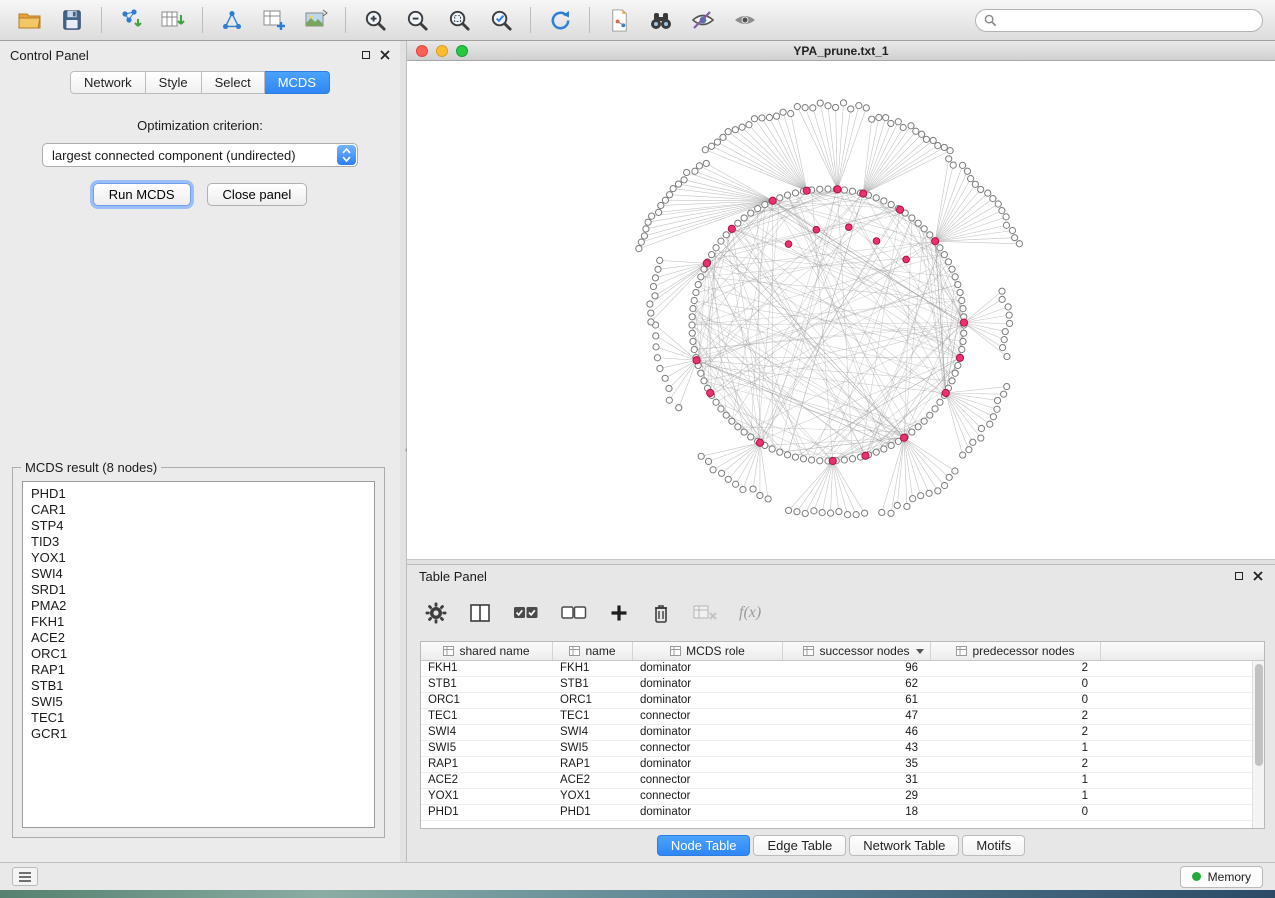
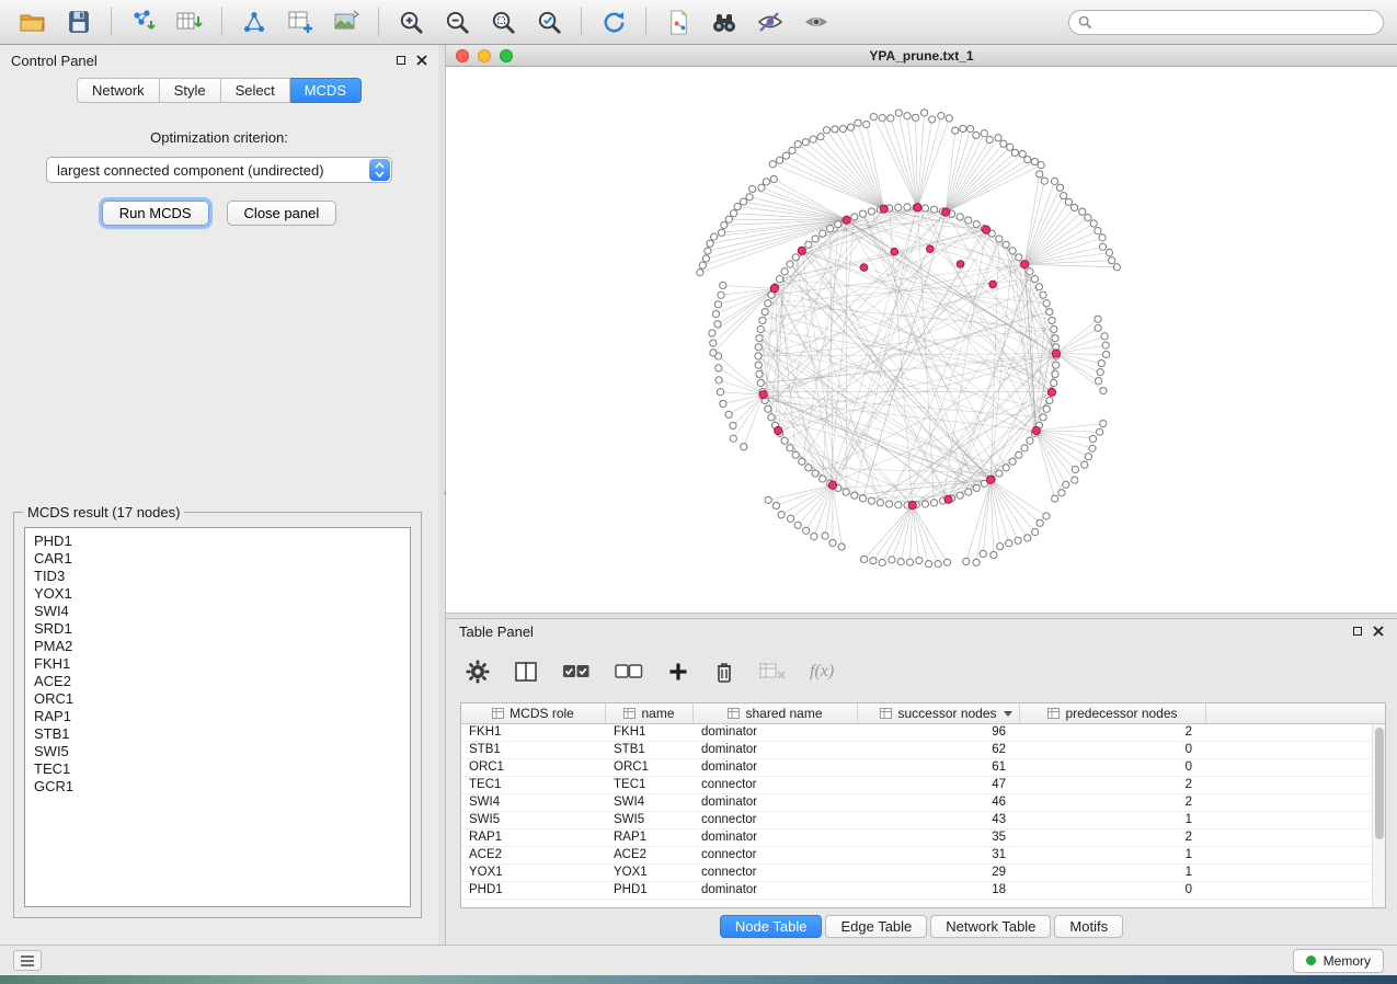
  Control Panel
  Network
  Style
  Select
  MCDS
  Optimization criterion:
  largest connected component (undirected)
  Run MCDS
  Close panel
- MCDS result (8 nodes)
+ MCDS result (17 nodes)
  PHD1
  CAR1
- STP4
  TID3
  YOX1
  SWI4
  SRD1
  PMA2
  FKH1
  ACE2
  ORC1
  RAP1
  STB1
  SWI5
  TEC1
  GCR1
  YPA_prune.txt_1
  Table Panel
  f(x)
- shared name
+ MCDS role
  name
- MCDS role
+ shared name
  successor nodes
  predecessor nodes
  FKH1
  FKH1
  dominator
  96
  2
  STB1
  STB1
  dominator
  62
  0
  ORC1
  ORC1
  dominator
  61
  0
  TEC1
  TEC1
  connector
  47
  2
  SWI4
  SWI4
  dominator
  46
  2
  SWI5
  SWI5
  connector
  43
  1
  RAP1
  RAP1
  dominator
  35
  2
  ACE2
  ACE2
  connector
  31
  1
  YOX1
  YOX1
  connector
  29
  1
  PHD1
  PHD1
  dominator
  18
  0
  Node Table
  Edge Table
  Network Table
  Motifs
  Memory
